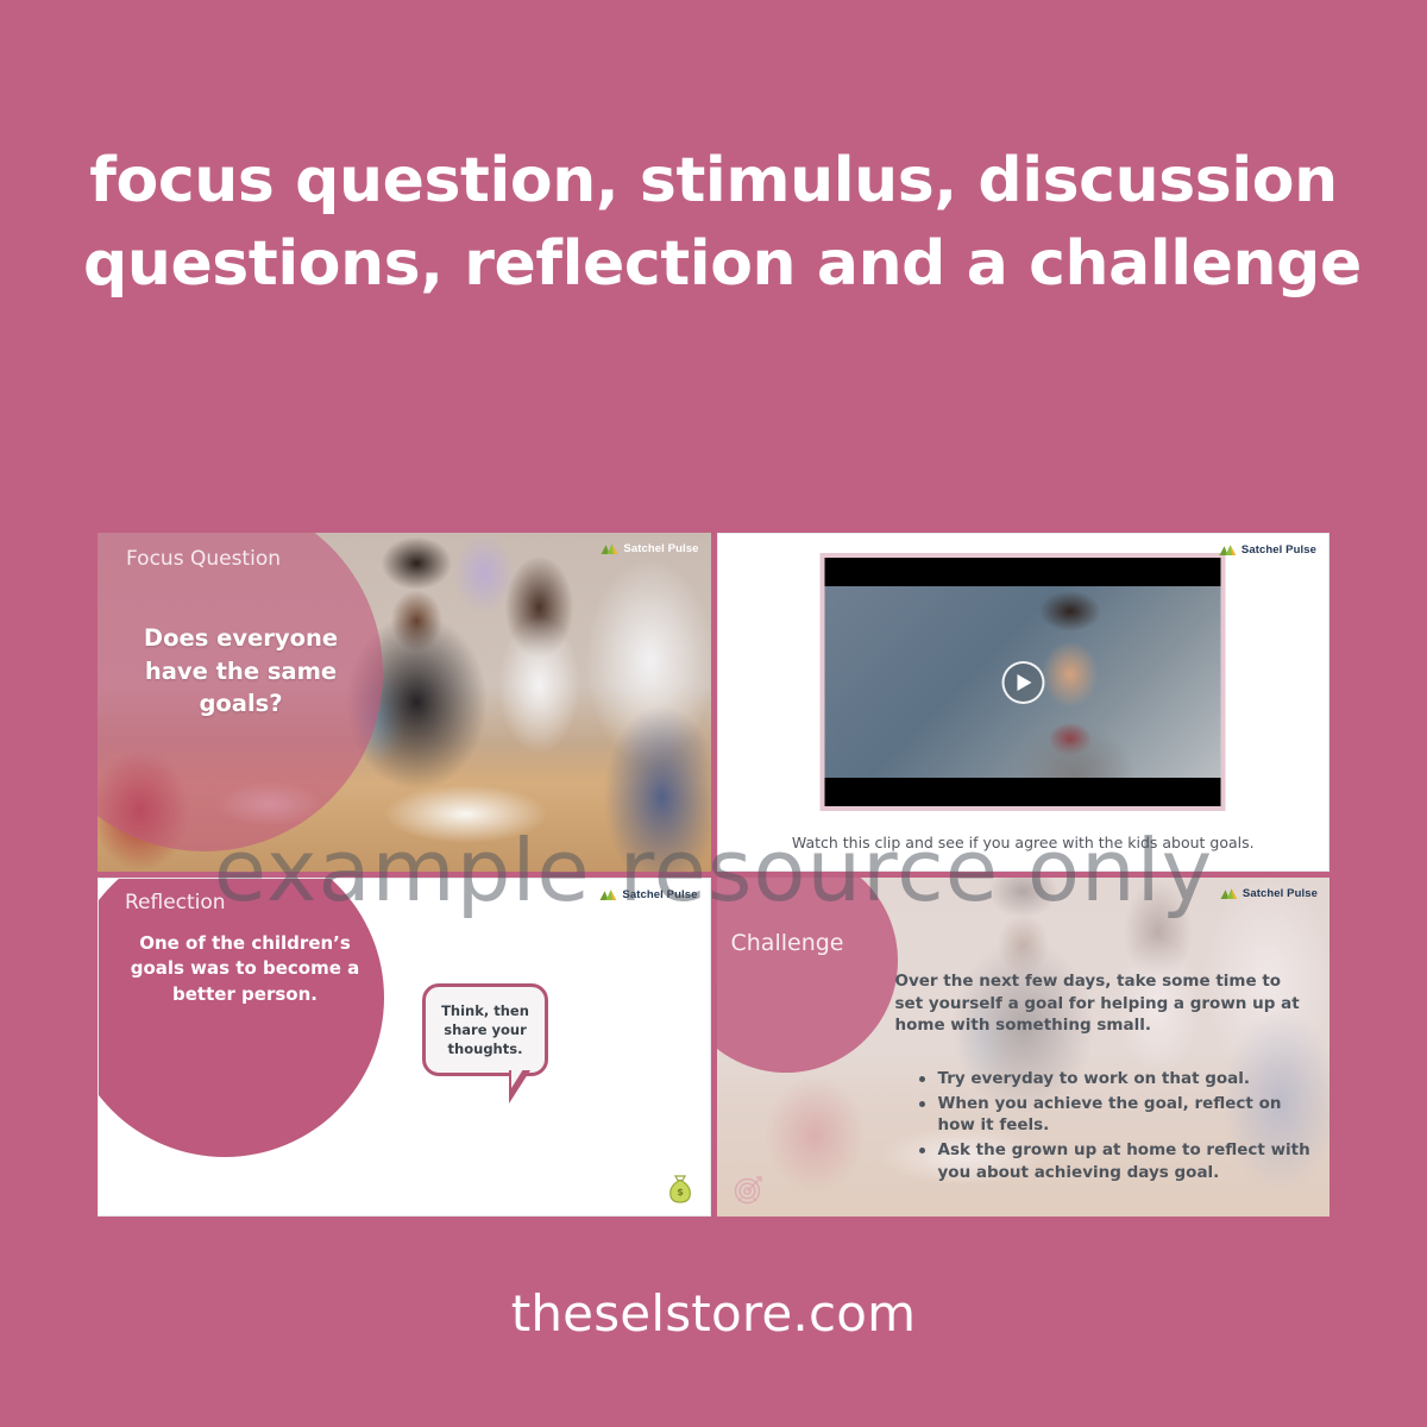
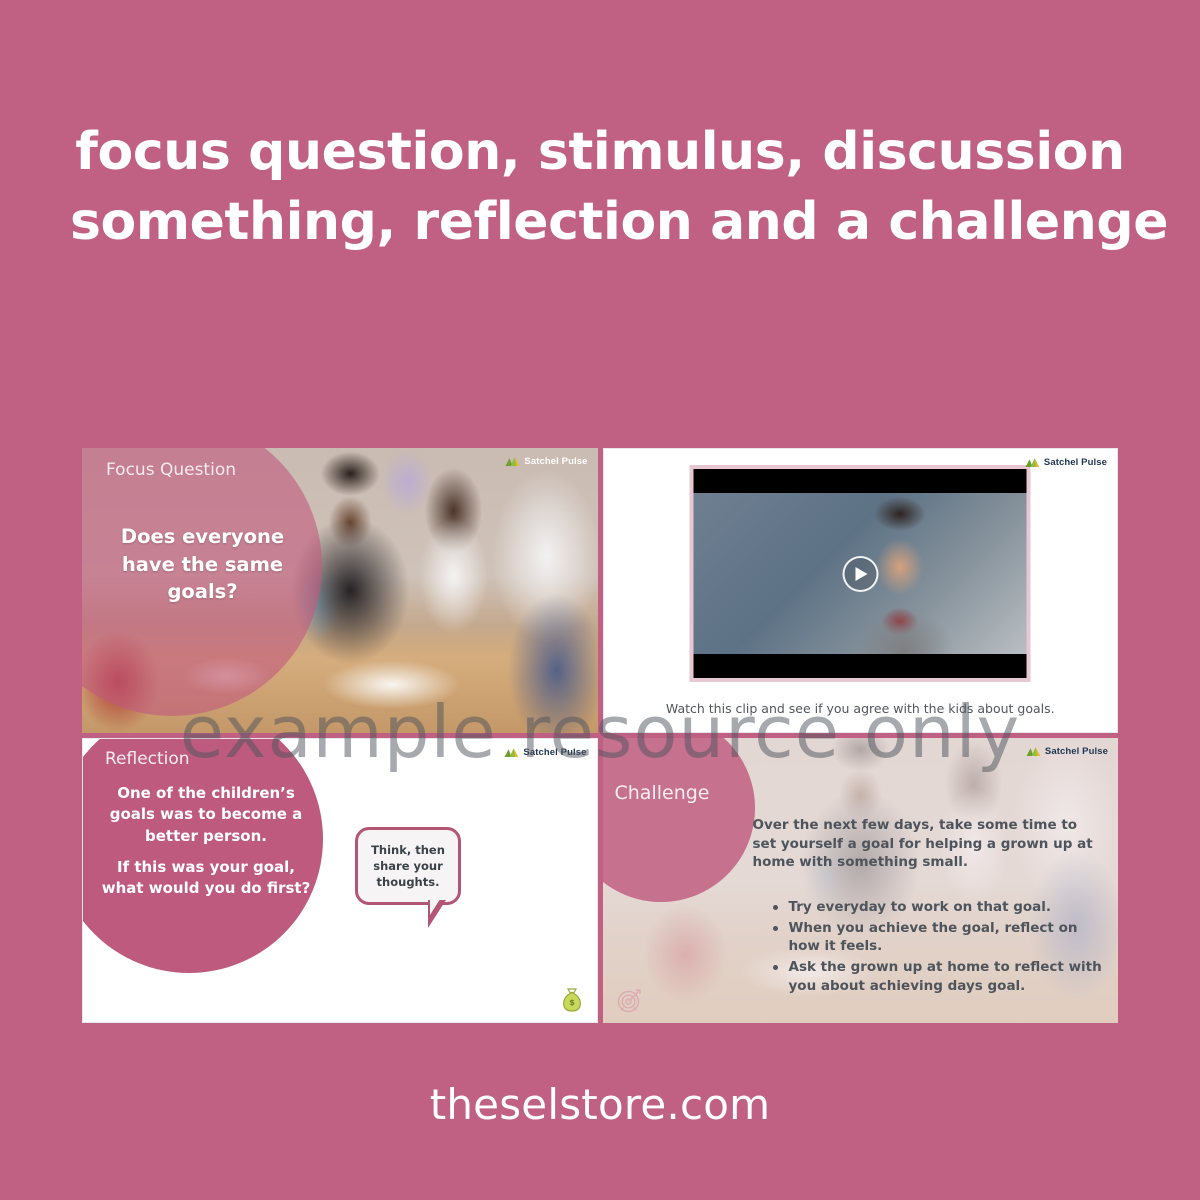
  focus question, stimulus, discussion
- questions, reflection and a challenge
+ something, reflection and a challenge
  Satchel Pulse
  Focus Question
  Does everyone have the same goals?
  Satchel Pulse
  Watch this clip and see if you agree with the kids about goals.
  Satchel Pulse
  Reflection
  One of the children’s goals was to become a better person.
+ If this was your goal, what would you do first?
  Think, then share your thoughts.
  $
  Satchel Pulse
  Challenge
  Over the next few days, take some time to set yourself a goal for helping a grown up at home with something small.
  Try everyday to work on that goal.
  When you achieve the goal, reflect on how it feels.
  Ask the grown up at home to reflect with you about achieving days goal.
  example resource only
  theselstore.com
